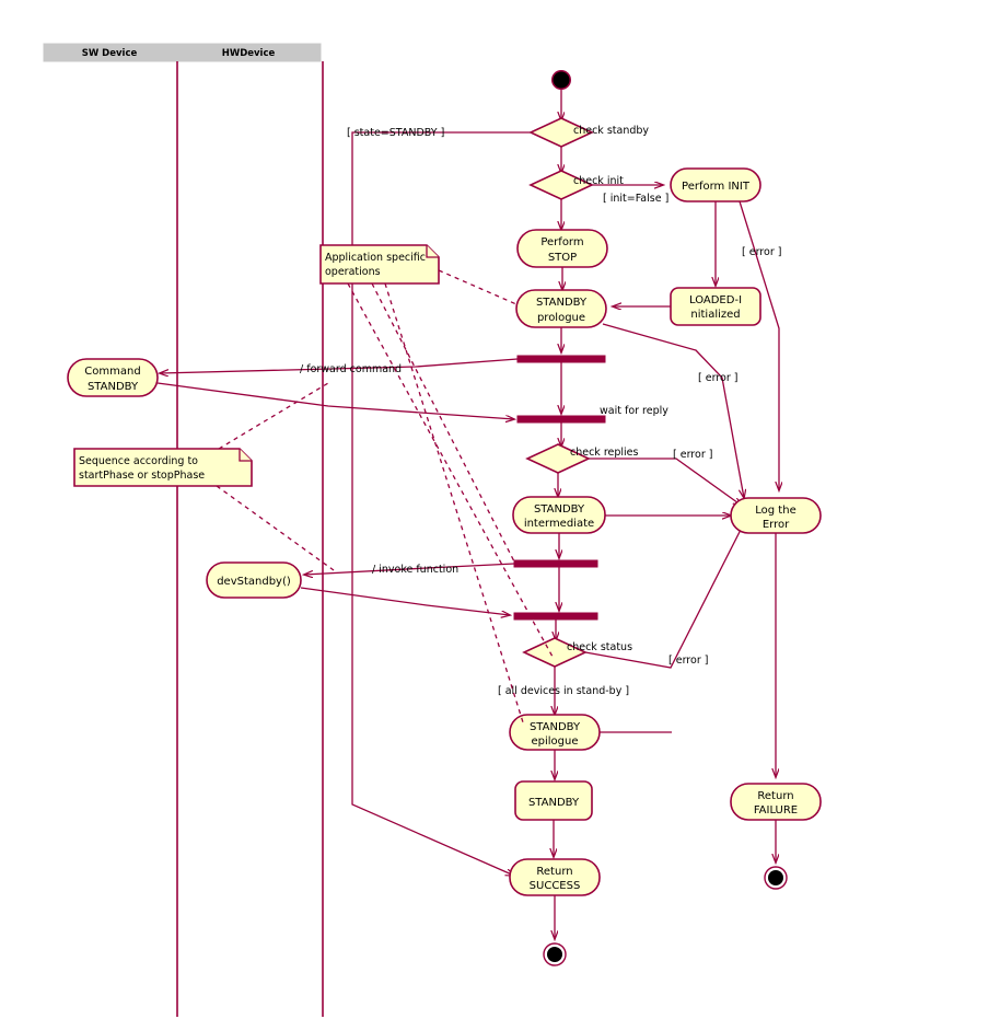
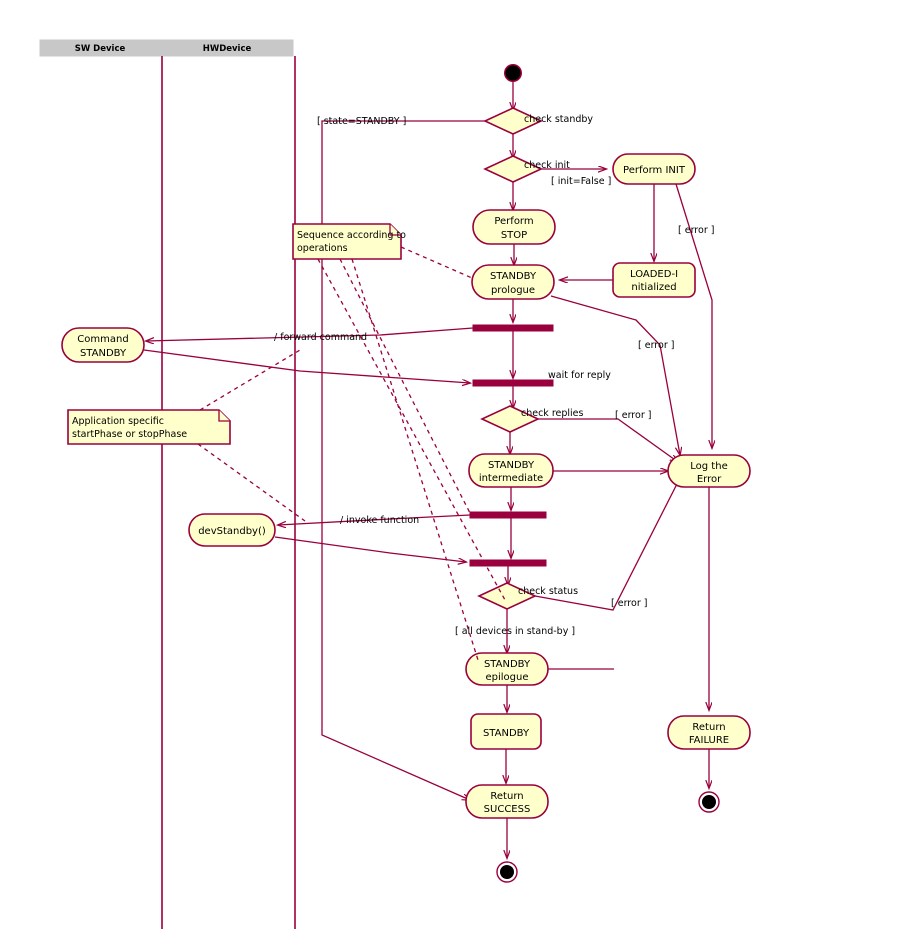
  SW Device
  HWDevice
  check standby
  [ state=STANDBY ]
  check init
  [ init=False ]
  Perform INIT
  [ error ]
  LOADED-I
  nitialized
  Perform
  STOP
  STANDBY
  prologue
  [ error ]
  / forward command
  Command
  STANDBY
  wait for reply
  check replies
  [ error ]
  STANDBY
  intermediate
  / invoke function
  devStandby()
  check status
  [ error ]
  [ all devices in stand-by ]
  STANDBY
  epilogue
  STANDBY
  Return
  SUCCESS
  Log the
  Error
  Return
  FAILURE
- Application specific
+ Sequence according to
  operations
- Sequence according to
+ Application specific
  startPhase or stopPhase
